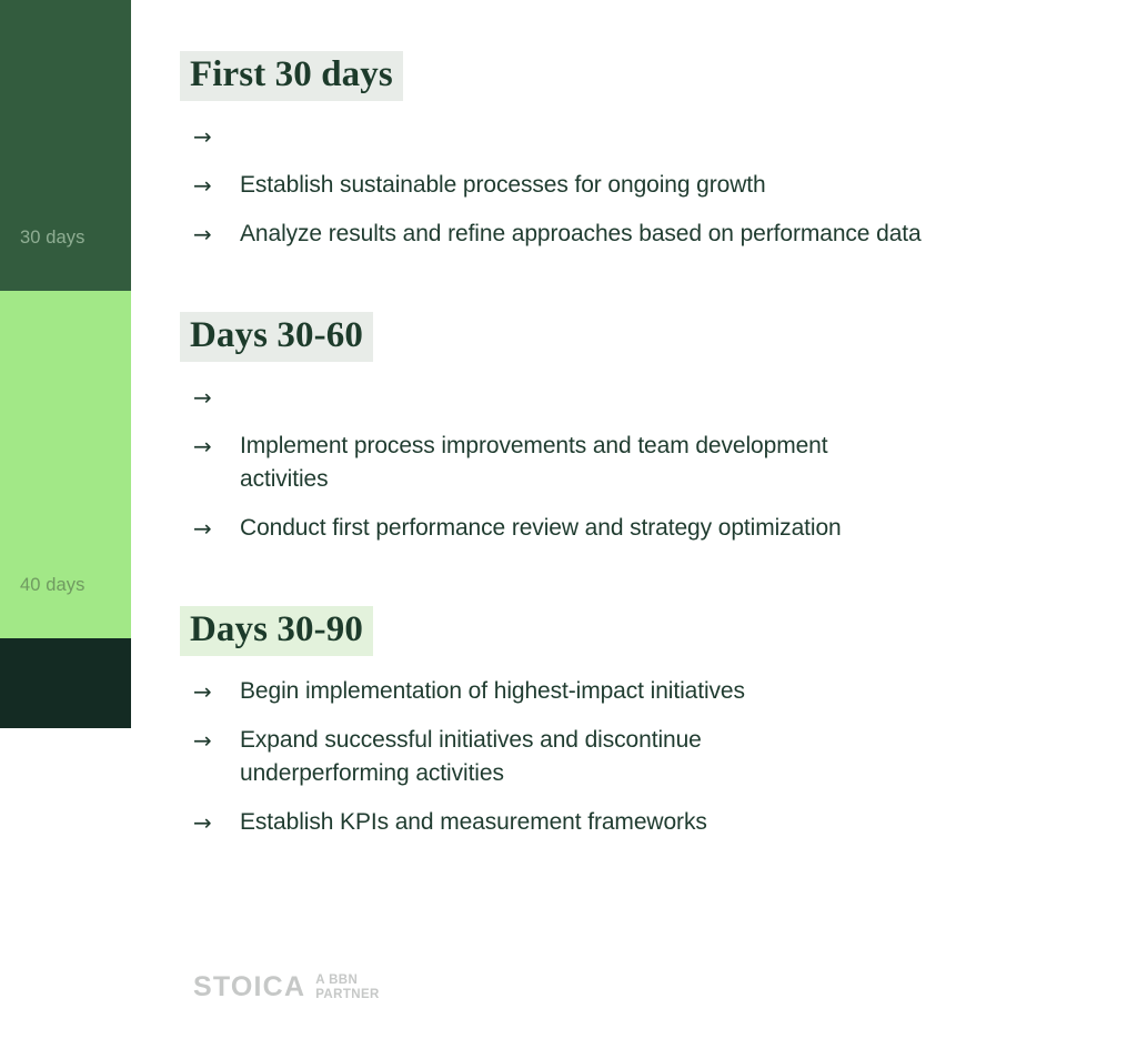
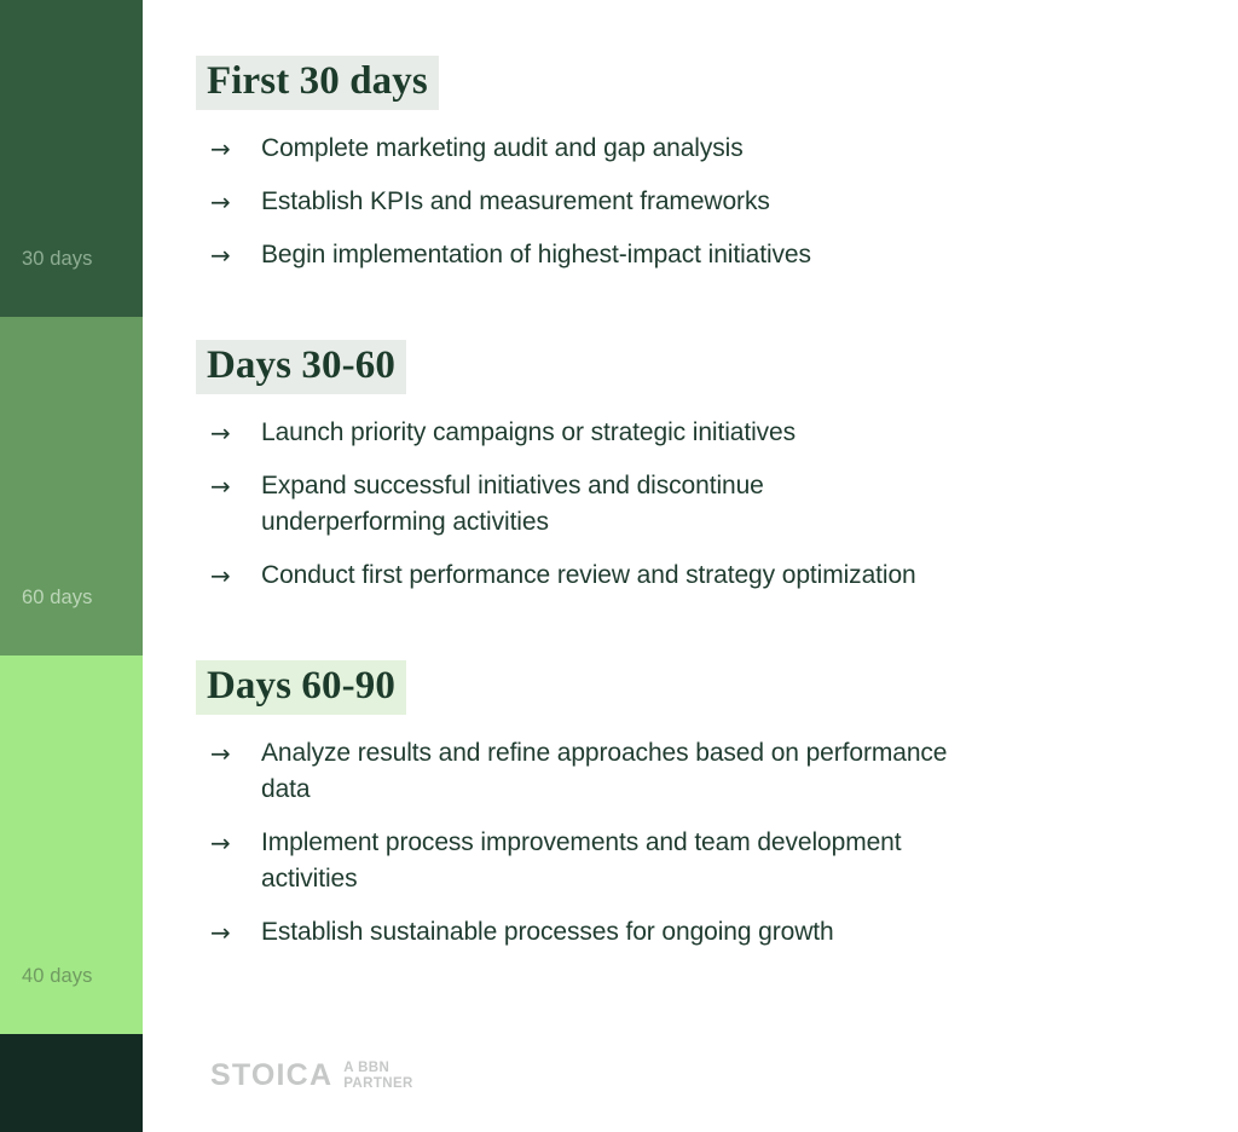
  30 days
+ 60 days
  40 days
  First 30 days
  →
+ Complete marketing audit and gap analysis
  →
- Establish sustainable processes for ongoing growth
+ Establish KPIs and measurement frameworks
  →
- Analyze results and refine approaches based on performance data
+ Begin implementation of highest-impact initiatives
  Days 30-60
  →
+ Launch priority campaigns or strategic initiatives
  →
- Implement process improvements and team development activities
+ Expand successful initiatives and discontinue underperforming activities
  →
  Conduct first performance review and strategy optimization
- Days 30-90
+ Days 60-90
  →
- Begin implementation of highest-impact initiatives
+ Analyze results and refine approaches based on performance data
  →
- Expand successful initiatives and discontinue underperforming activities
+ Implement process improvements and team development activities
  →
- Establish KPIs and measurement frameworks
+ Establish sustainable processes for ongoing growth
  STOICA
  A BBN
  PARTNER
